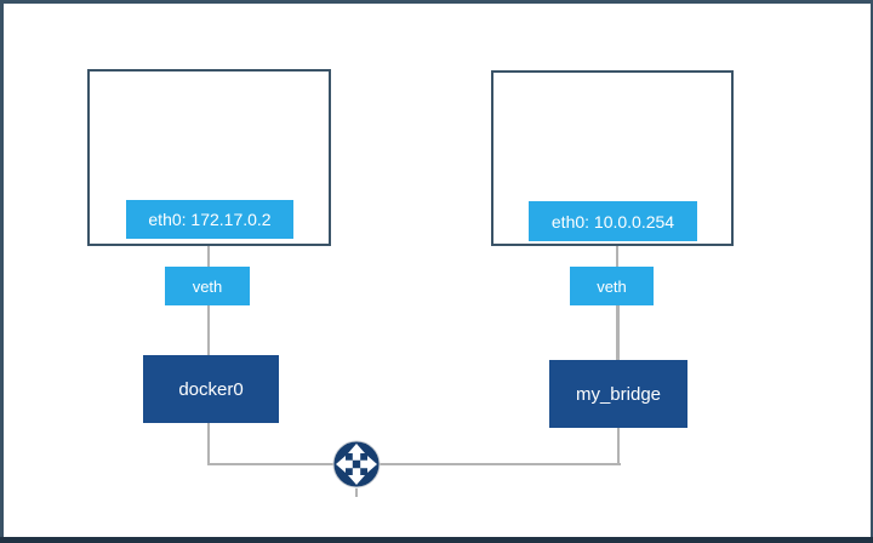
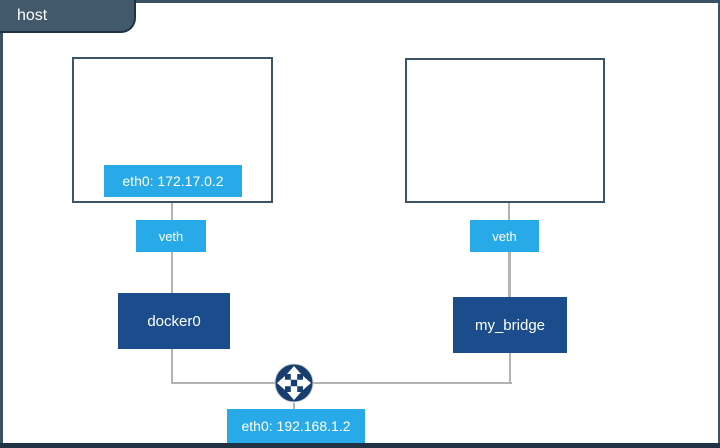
+ host
  eth0: 172.17.0.2
- eth0: 10.0.0.254
  veth
  veth
  docker0
  my_bridge
+ eth0: 192.168.1.2
